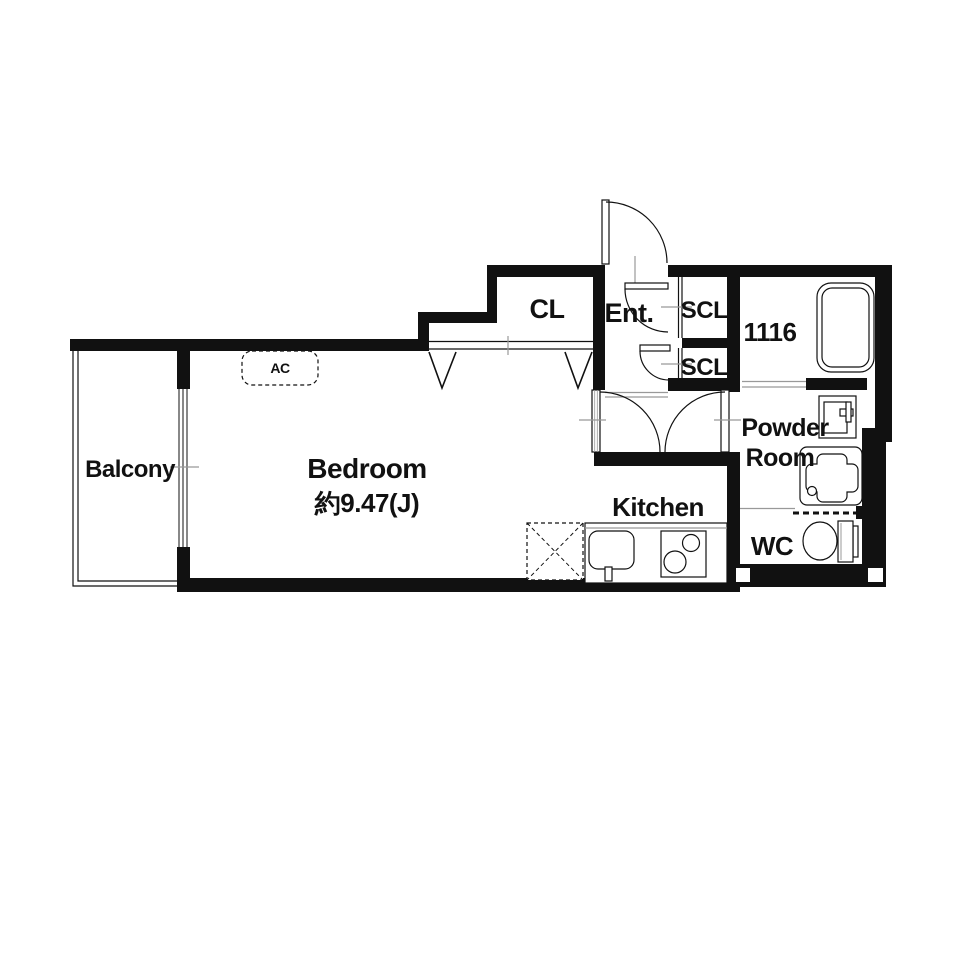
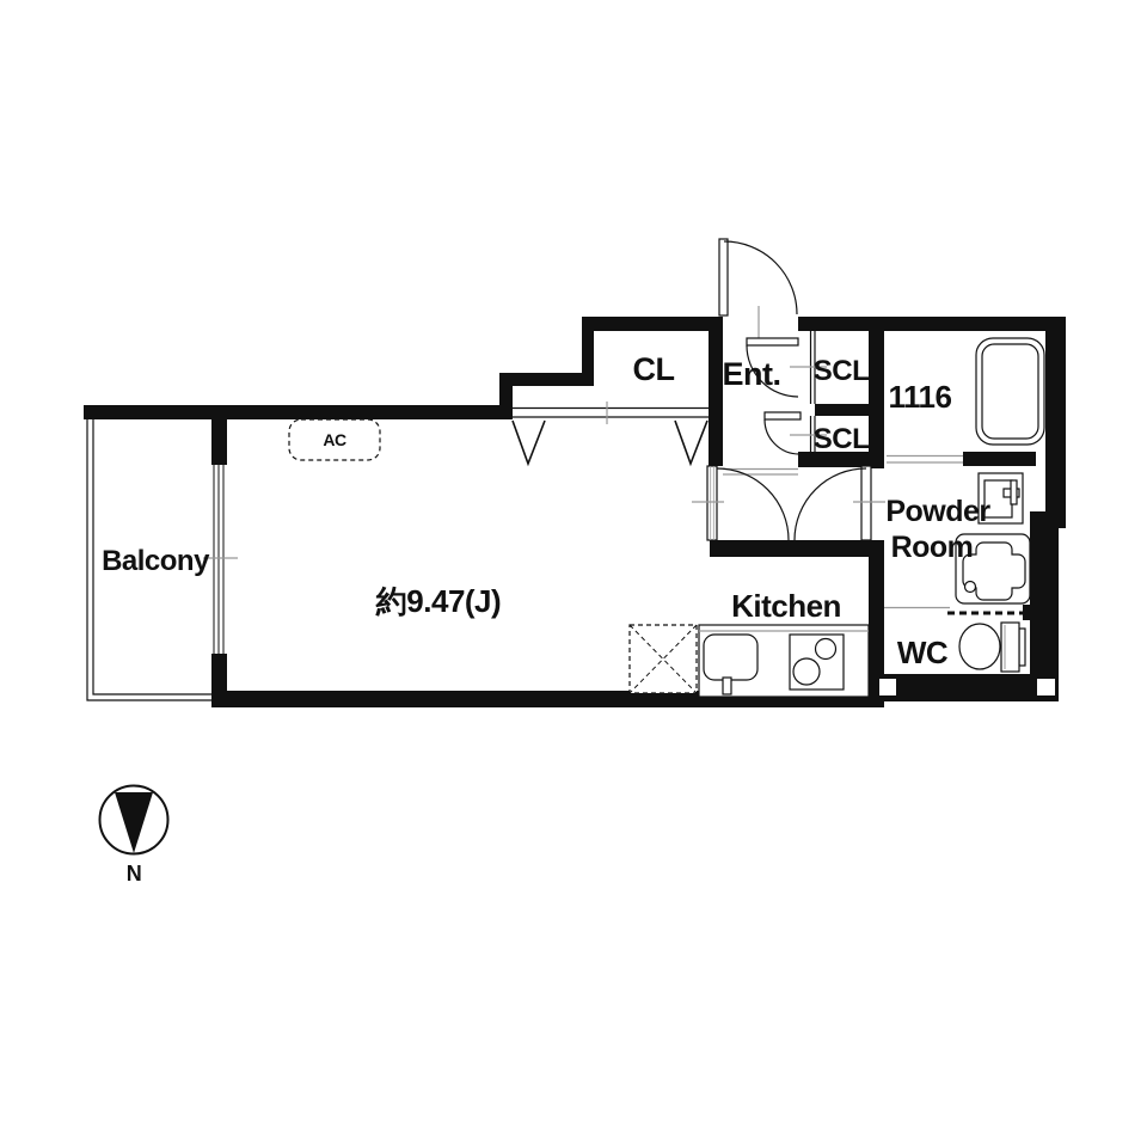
  AC
  Balcony
- Bedroom
  約9.47(J)
  CL
  Ent.
  SCL
  SCL
  1116
  Powder
  Room
  Kitchen
  WC
+ N
